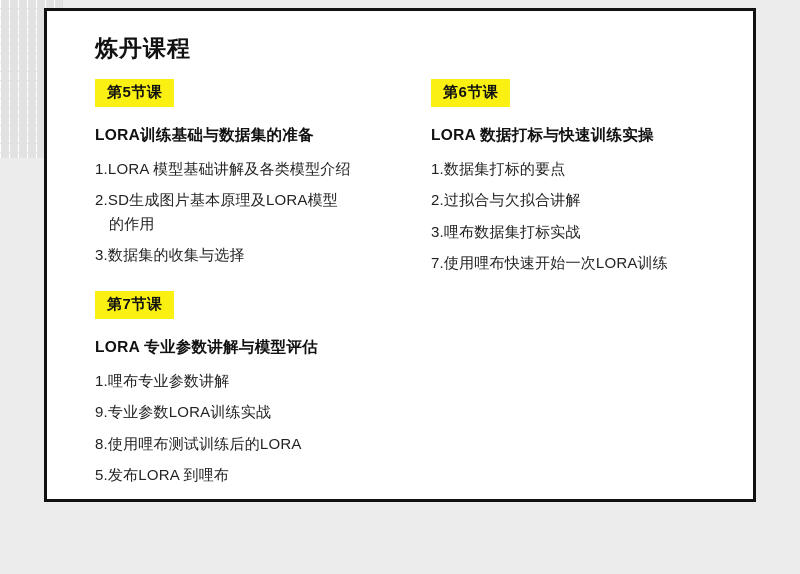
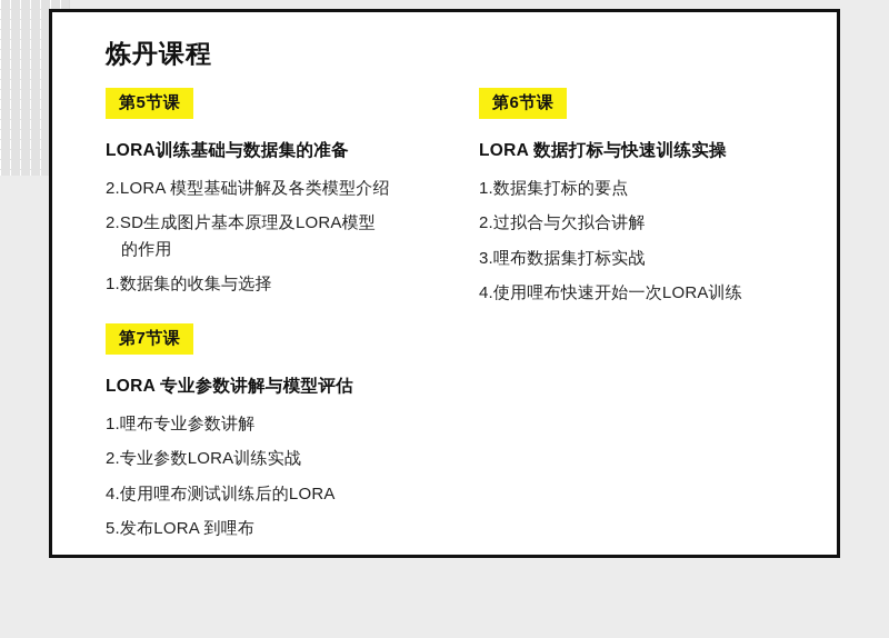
  炼丹课程
  第5节课
  LORA训练基础与数据集的准备
- 1.LORA 模型基础讲解及各类模型介绍
+ 2.LORA 模型基础讲解及各类模型介绍
  2.SD生成图片基本原理及LORA模型
  的作用
- 3.数据集的收集与选择
+ 1.数据集的收集与选择
  第6节课
  LORA 数据打标与快速训练实操
  1.数据集打标的要点
  2.过拟合与欠拟合讲解
  3.哩布数据集打标实战
- 7.使用哩布快速开始一次LORA训练
+ 4.使用哩布快速开始一次LORA训练
  第7节课
  LORA 专业参数讲解与模型评估
  1.哩布专业参数讲解
- 9.专业参数LORA训练实战
+ 2.专业参数LORA训练实战
- 8.使用哩布测试训练后的LORA
+ 4.使用哩布测试训练后的LORA
  5.发布LORA 到哩布
